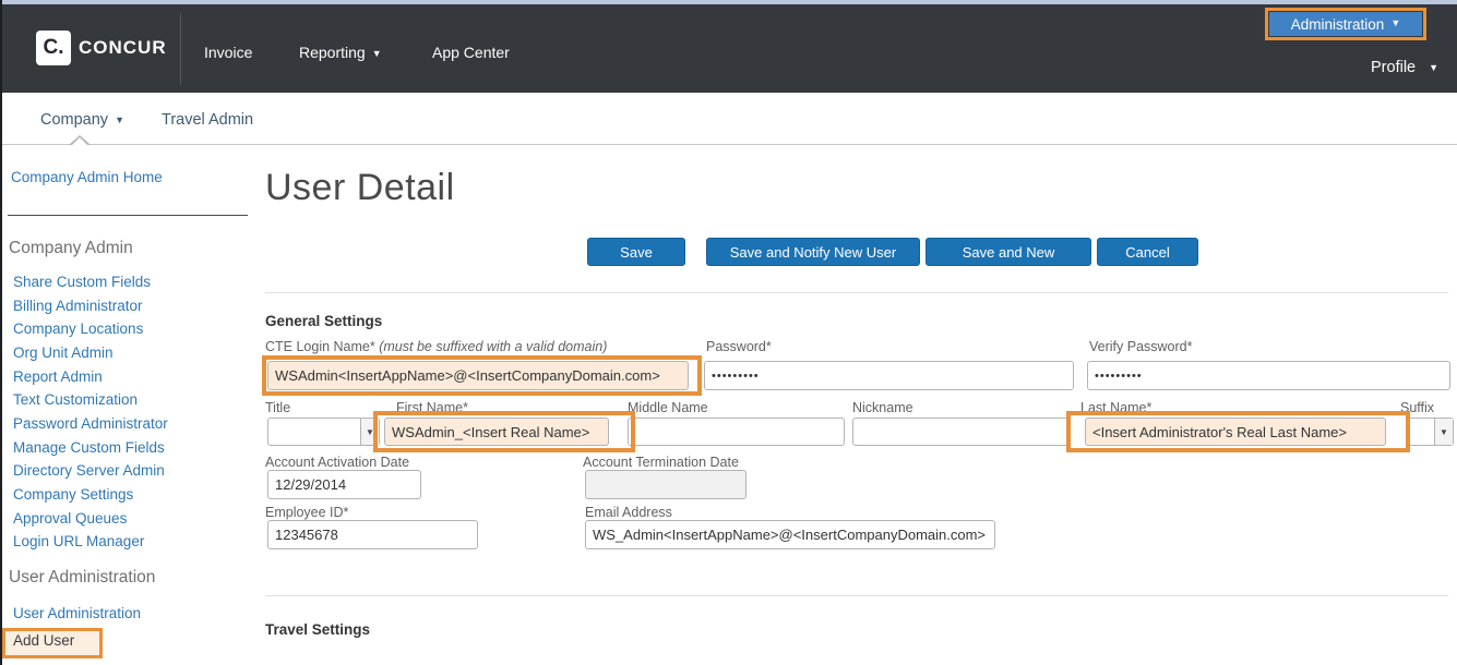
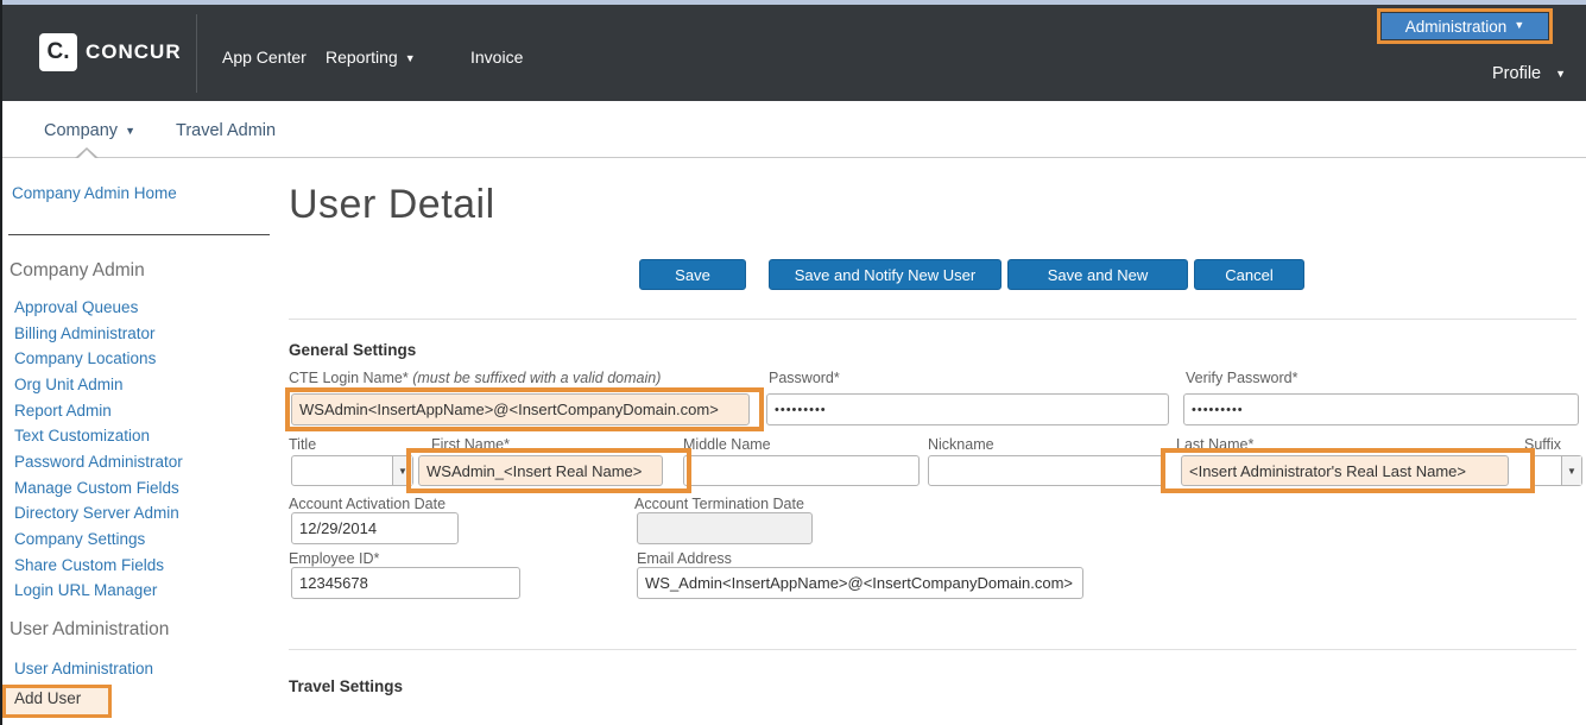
  C.
  CONCUR
- Invoice
+ App Center
  Reporting ▼
- App Center
+ Invoice
  Administration
  ▼
  Profile ▼
  Company ▼
  Travel Admin
  Company Admin Home
  Company Admin
- Share Custom Fields
+ Approval Queues
  Billing Administrator
  Company Locations
  Org Unit Admin
  Report Admin
  Text Customization
  Password Administrator
  Manage Custom Fields
  Directory Server Admin
  Company Settings
- Approval Queues
+ Share Custom Fields
  Login URL Manager
  User Administration
  User Administration
  Add User
  User Detail
  Save
  Save and Notify New User
  Save and New
  Cancel
  General Settings
  CTE Login Name* (must be suffixed with a valid domain)
  WSAdmin<InsertAppName>@<InsertCompanyDomain.com>
  Password*
  •••••••••
  Verify Password*
  •••••••••
  Title
  ▼
  First Name*
  WSAdmin_<Insert Real Name>
  Middle Name
  Nickname
  Last Name*
  <Insert Administrator's Real Last Name>
  Suffix
  ▼
  Account Activation Date
  12/29/2014
  Account Termination Date
  Employee ID*
  12345678
  Email Address
  WS_Admin<InsertAppName>@<InsertCompanyDomain.com>
  Travel Settings
